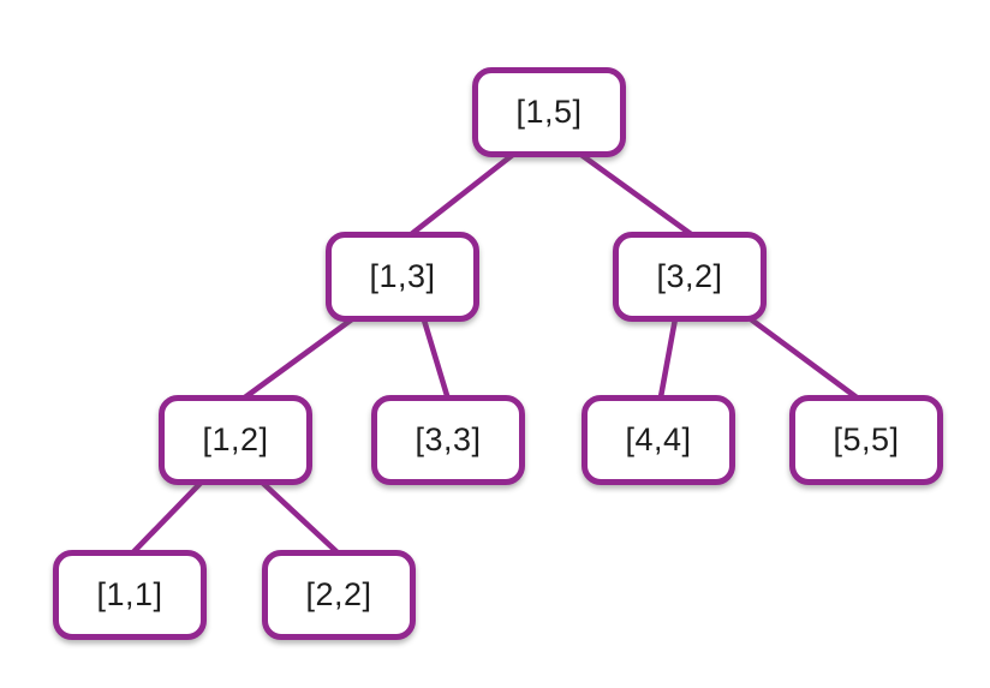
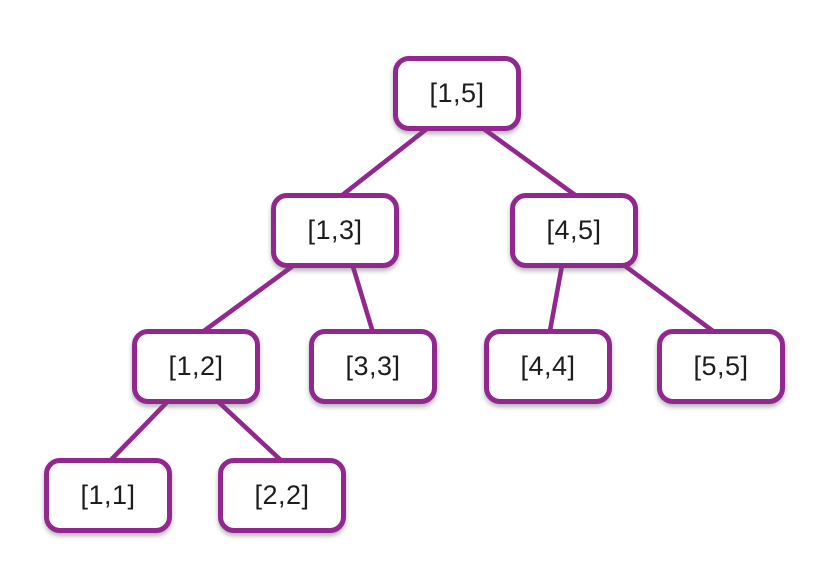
  [1,5]
  [1,3]
- [3,2]
+ [4,5]
  [1,2]
  [3,3]
  [4,4]
  [5,5]
  [1,1]
  [2,2]
